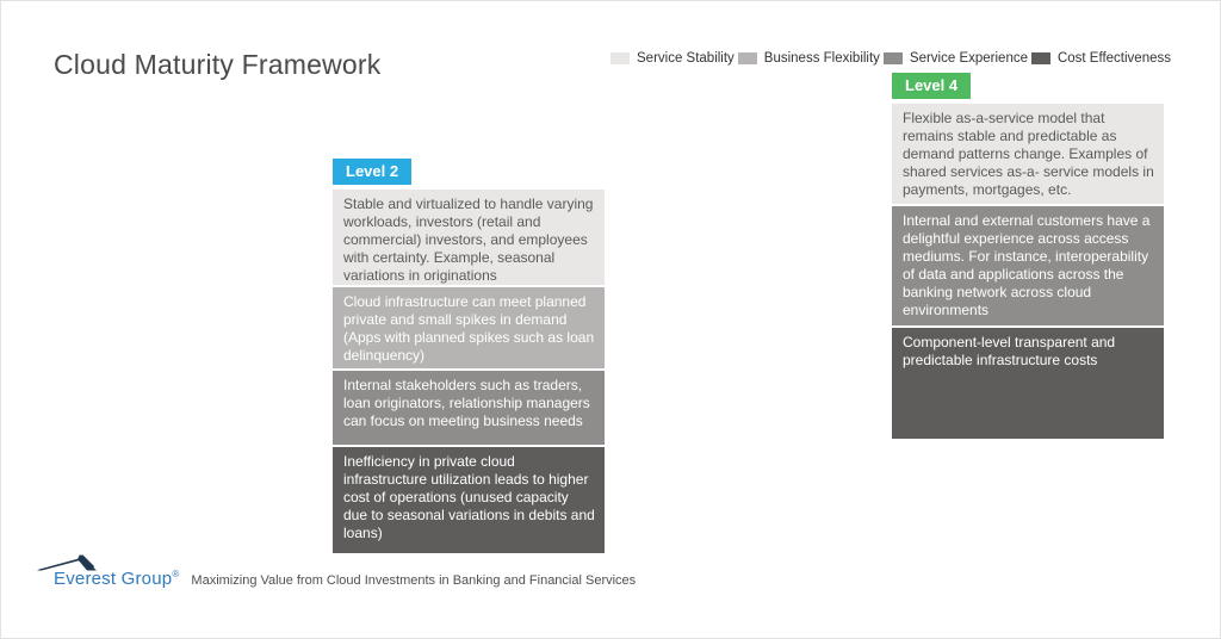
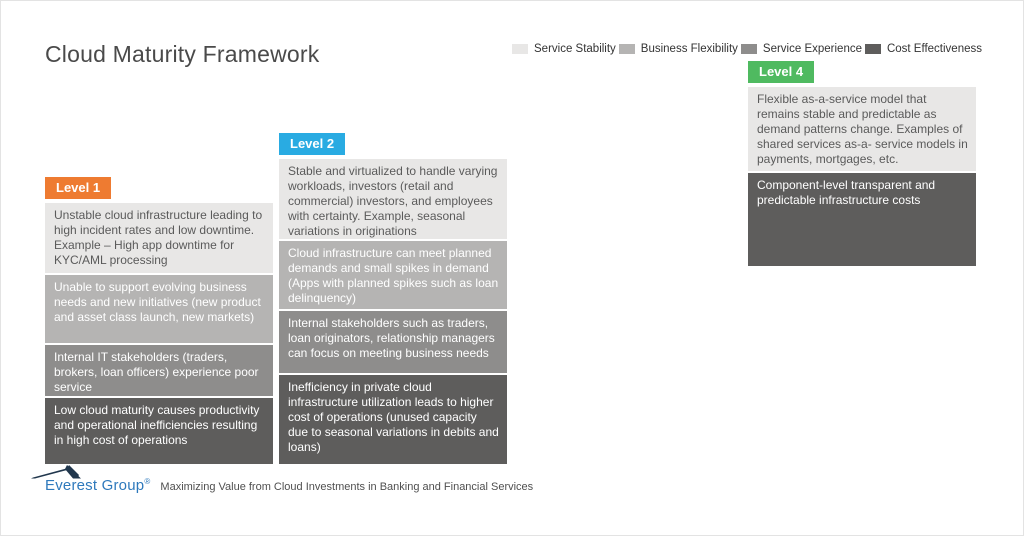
  Cloud Maturity Framework
  Service Stability
  Business Flexibility
  Service Experience
  Cost Effectiveness
+ Level 1
+ Unstable cloud infrastructure leading to high incident rates and low downtime. Example – High app downtime for KYC/AML processing
+ Unable to support evolving business needs and new initiatives (new product and asset class launch, new markets)
+ Internal IT stakeholders (traders, brokers, loan officers) experience poor service
+ Low cloud maturity causes productivity and operational inefficiencies resulting in high cost of operations
  Level 2
  Stable and virtualized to handle varying workloads, investors (retail and commercial) investors, and employees with certainty. Example, seasonal variations in originations
- Cloud infrastructure can meet planned private and small spikes in demand (Apps with planned spikes such as loan delinquency)
+ Cloud infrastructure can meet planned demands and small spikes in demand (Apps with planned spikes such as loan delinquency)
  Internal stakeholders such as traders, loan originators, relationship managers can focus on meeting business needs
  Inefficiency in private cloud infrastructure utilization leads to higher cost of operations (unused capacity due to seasonal variations in debits and loans)
  Level 4
  Flexible as-a-service model that remains stable and predictable as demand patterns change. Examples of shared services as-a- service models in payments, mortgages, etc.
- Internal and external customers have a delightful experience across access mediums. For instance, interoperability of data and applications across the banking network across cloud environments
  Component-level transparent and predictable infrastructure costs
  Everest Group®
  Maximizing Value from Cloud Investments in Banking and Financial Services
